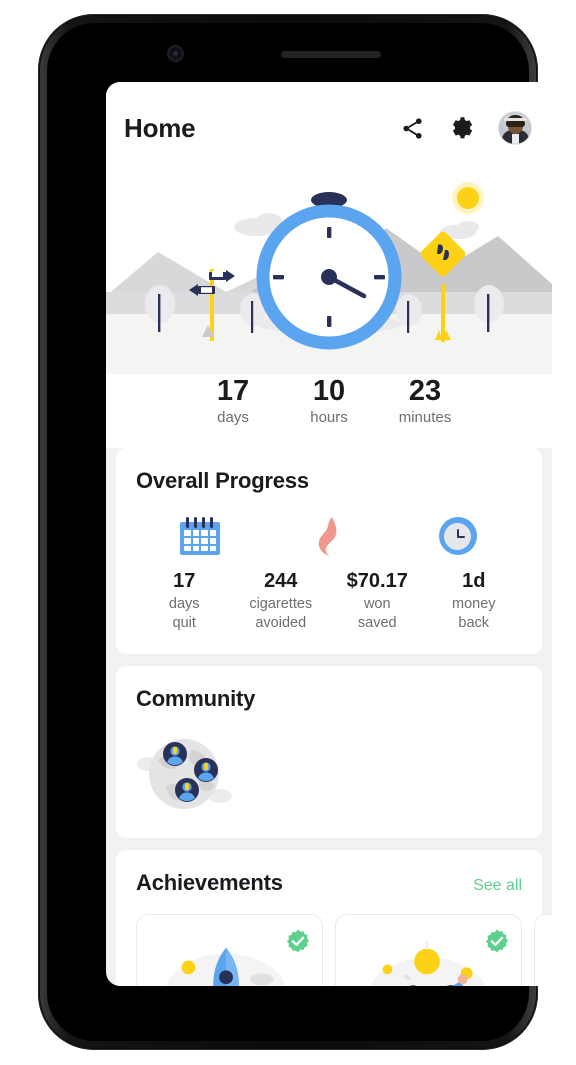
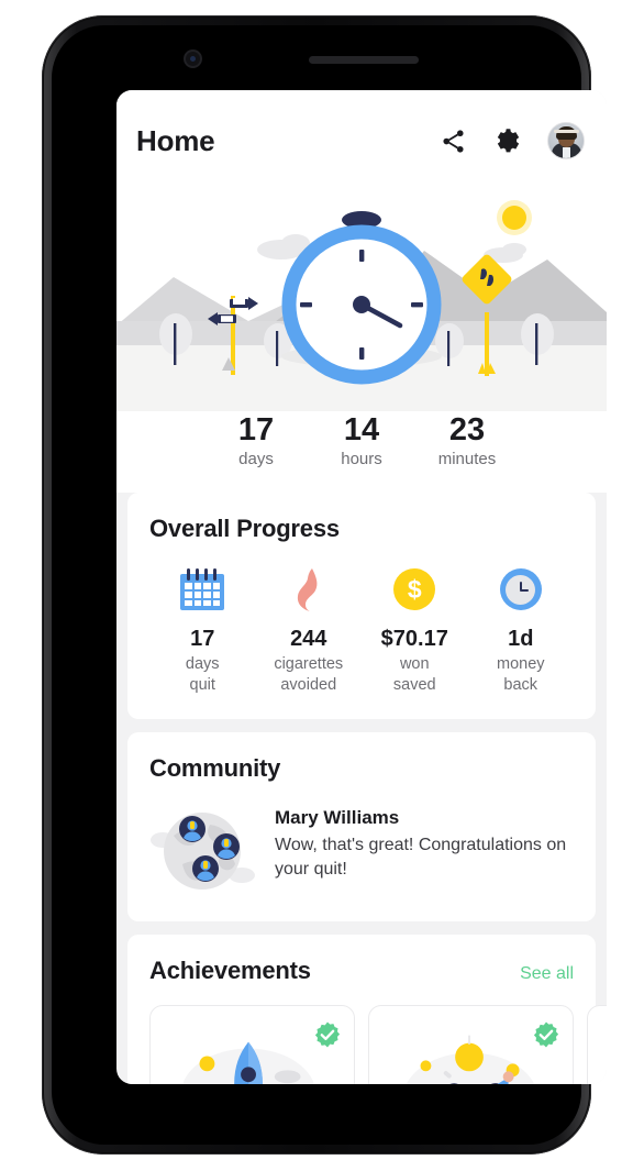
  Home
  17
  days
- 10
+ 14
  hours
  23
  minutes
  Overall Progress
+ $
  17
  days
  quit
  244
  cigarettes
  avoided
  $70.17
  won
  saved
  1d
  money
  back
  Community
+ Mary Williams
+ Wow, that's great! Congratulations on your quit!
  Achievements
  See all
